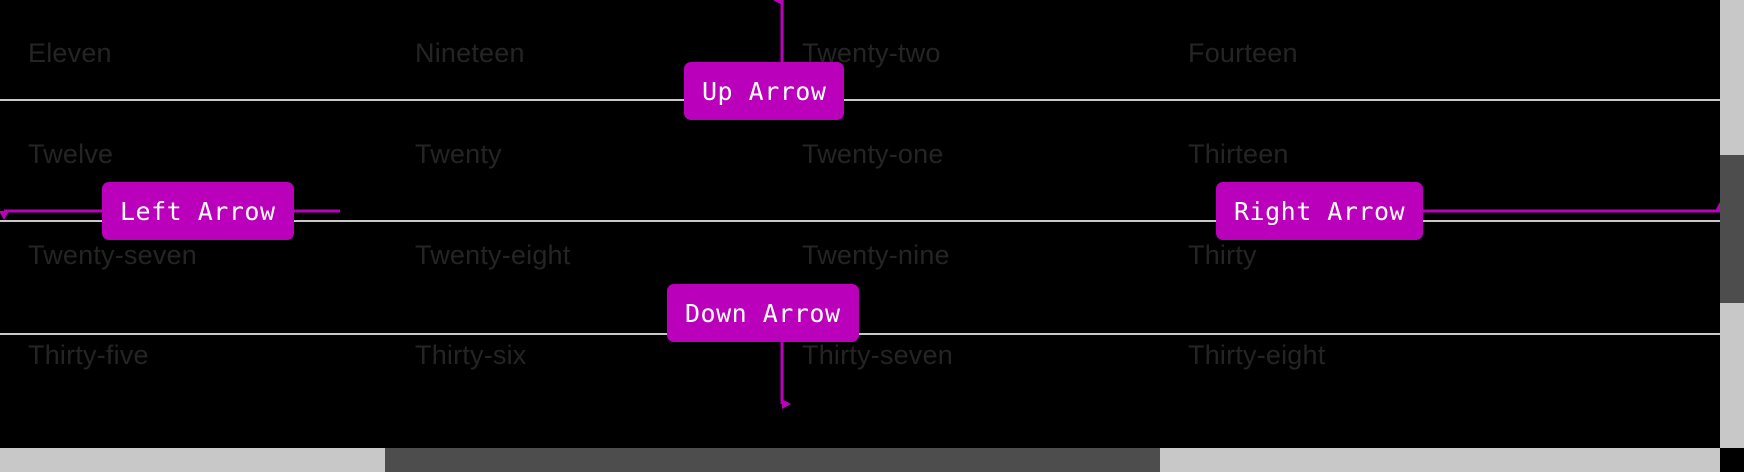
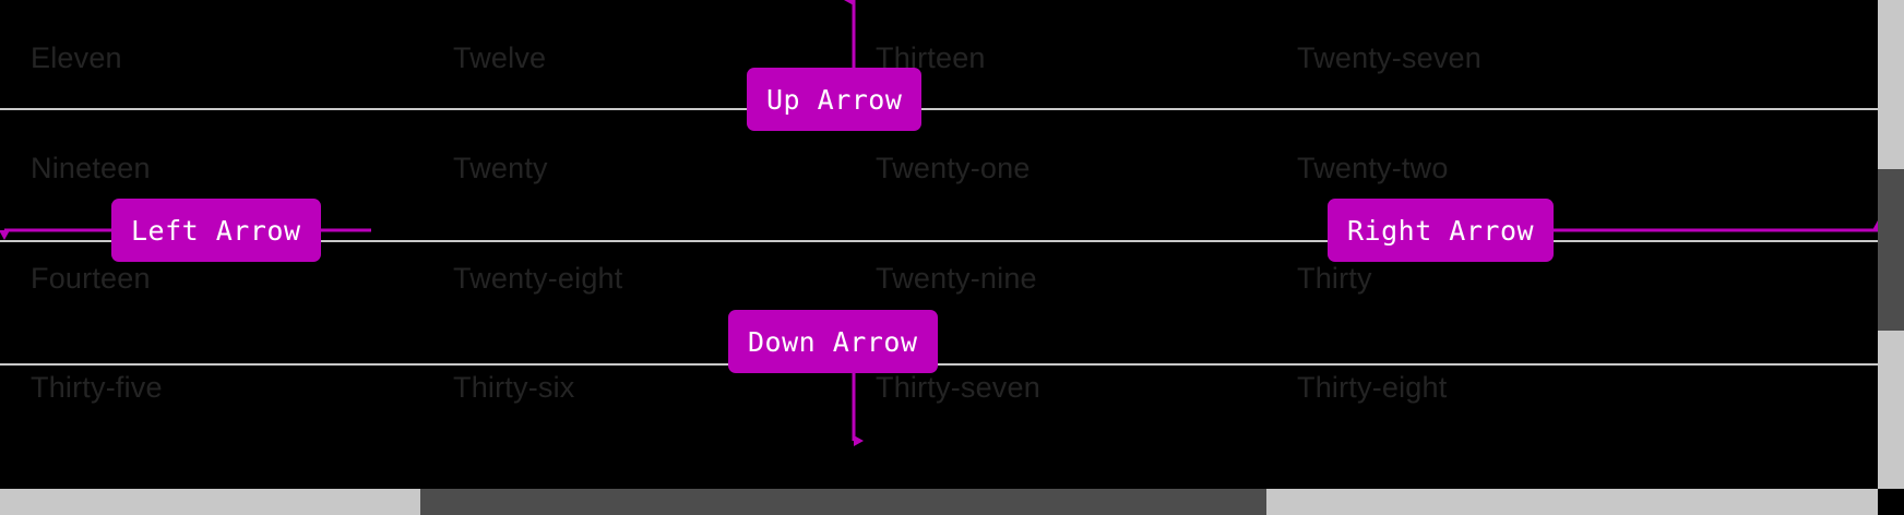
  Eleven
- Nineteen
+ Twelve
- Twenty-two
+ Thirteen
- Fourteen
+ Twenty-seven
- Twelve
+ Nineteen
  Twenty
  Twenty-one
- Thirteen
+ Twenty-two
- Twenty-seven
+ Fourteen
  Twenty-eight
  Twenty-nine
  Thirty
  Thirty-five
  Thirty-six
  Thirty-seven
  Thirty-eight
  Up Arrow
  Left Arrow
  Right Arrow
  Down Arrow
